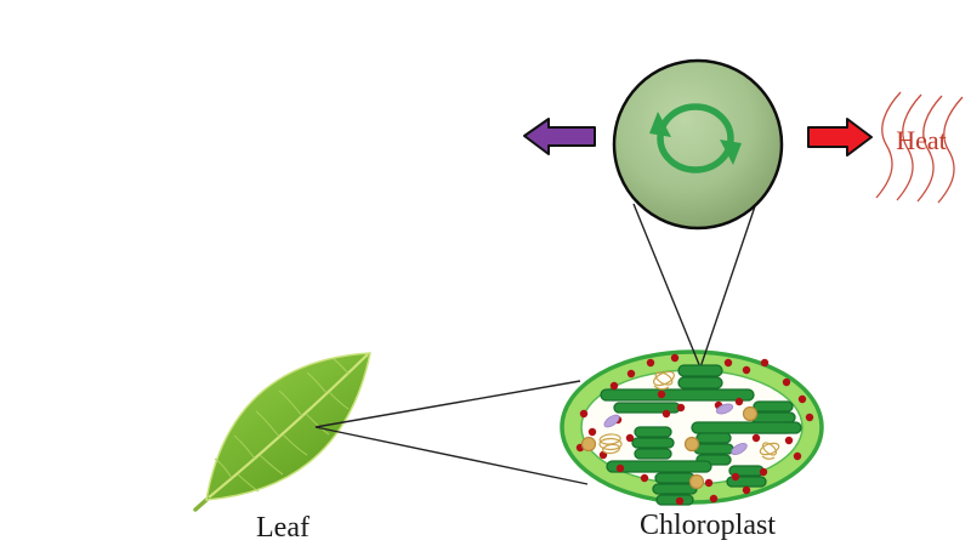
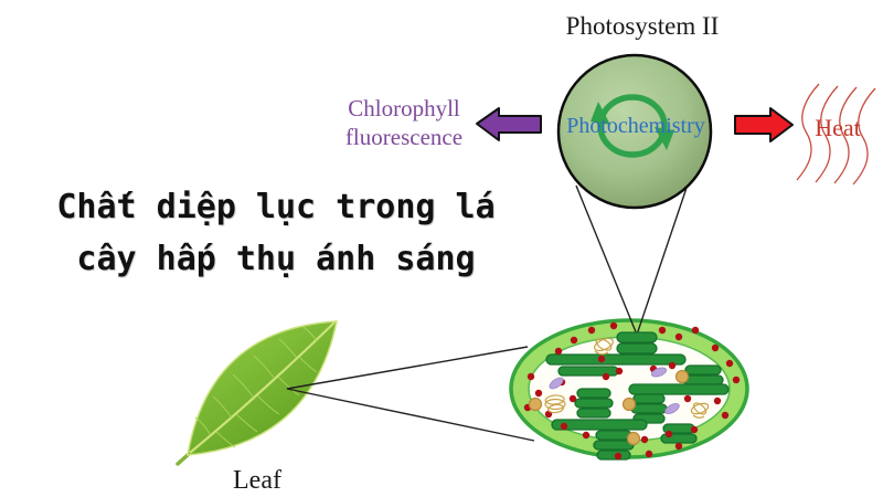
+ Photosystem II
+ Chlorophyll fluorescence
+ Photochemistry
  Heat
+ Chất diệp lục trong lá
+ cây hấp thụ ánh sáng
  Leaf
- Chloroplast
